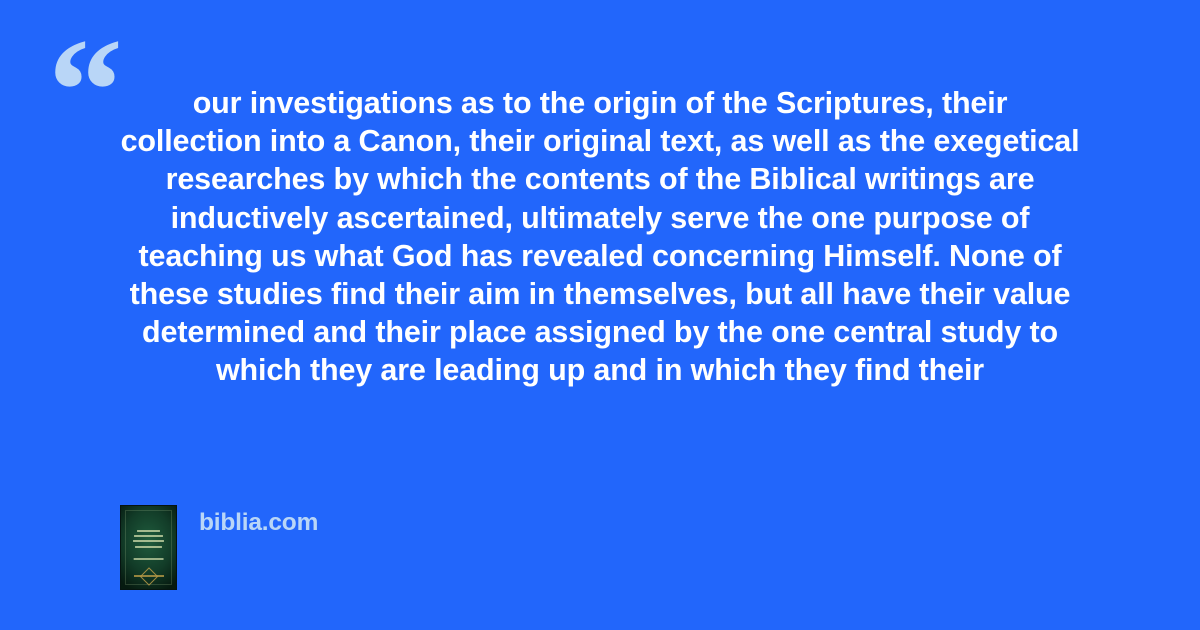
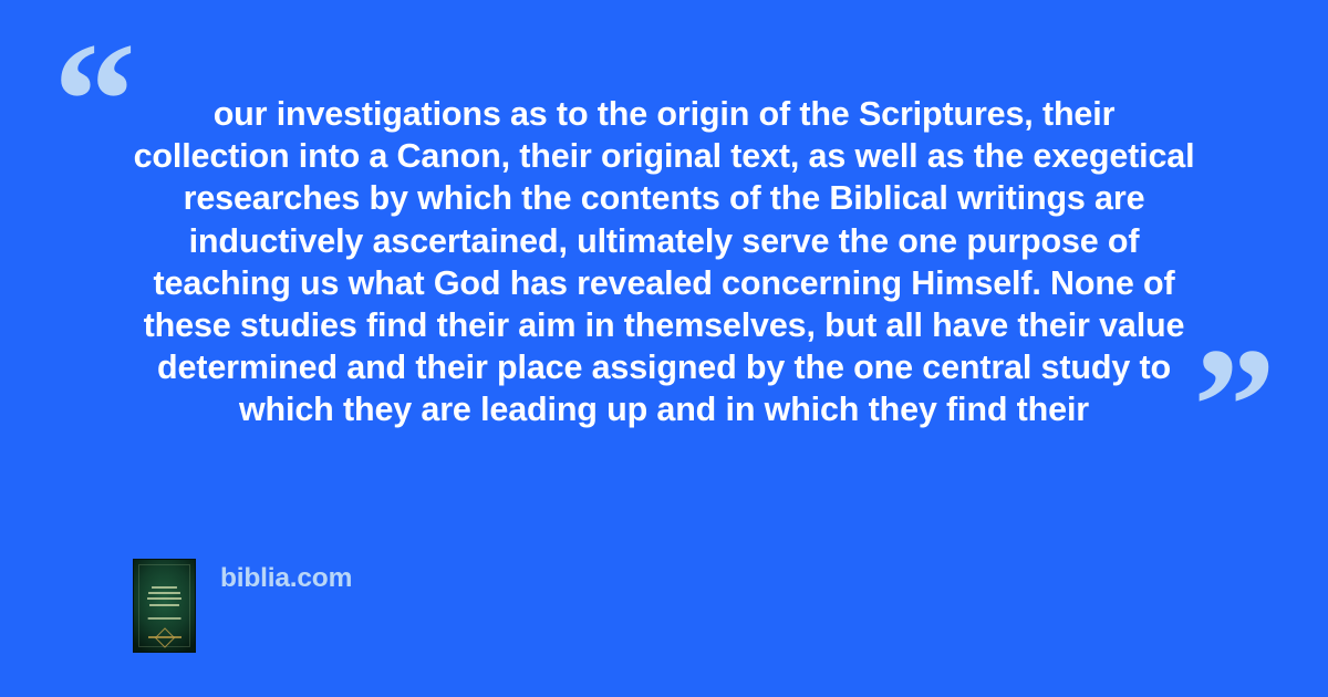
  “
  our investigations as to the origin of the Scriptures, their collection into a Canon, their original text, as well as the exegetical researches by which the contents of the Biblical writings are inductively ascertained, ultimately serve the one purpose of teaching us what God has revealed concerning Himself. None of these studies find their aim in themselves, but all have their value determined and their place assigned by the one central study to which they are leading up and in which they find their
+ ”
  biblia.com
